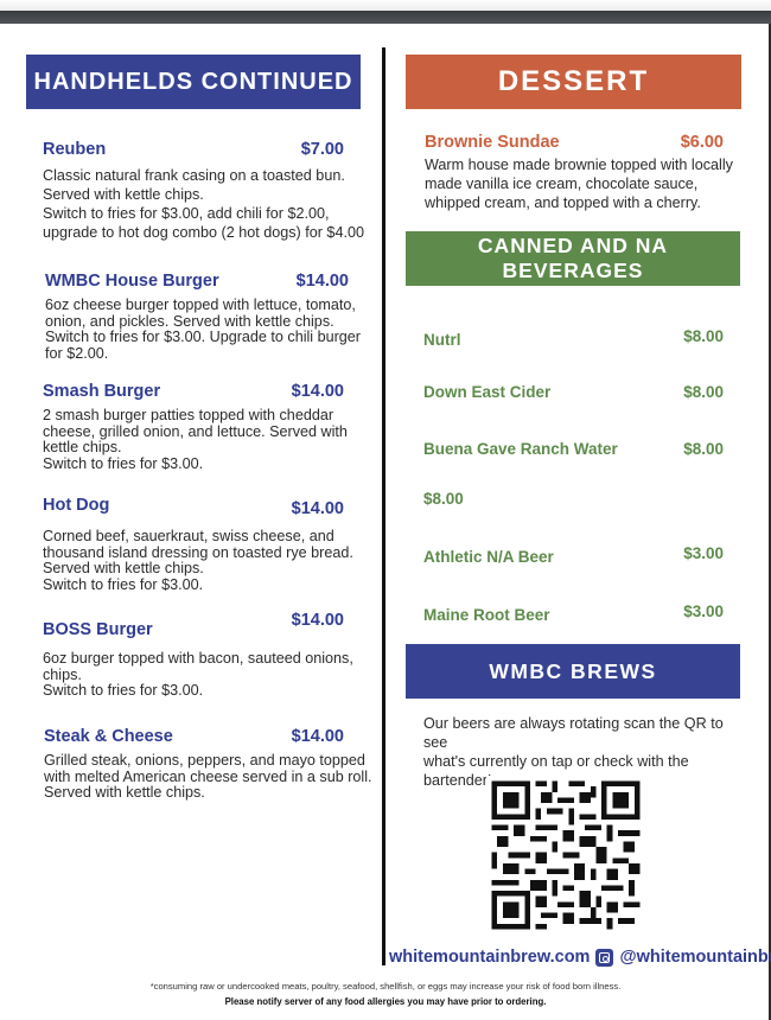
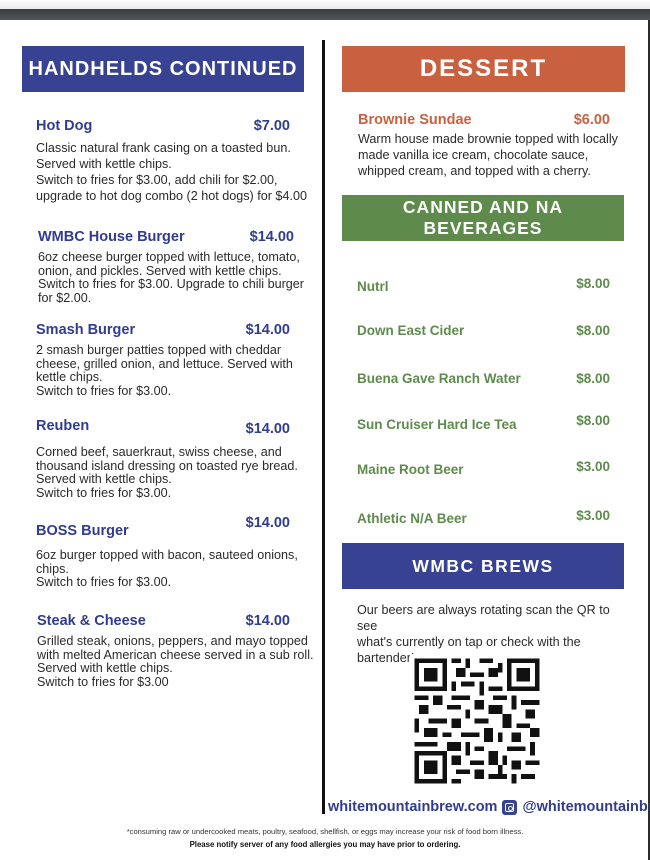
  HANDHELDS CONTINUED
- Reuben
+ Hot Dog
  $7.00
  Classic natural frank casing on a toasted bun.
  Served with kettle chips.
  Switch to fries for $3.00, add chili for $2.00,
  upgrade to hot dog combo (2 hot dogs) for $4.00
  WMBC House Burger
  $14.00
  6oz cheese burger topped with lettuce, tomato,
  onion, and pickles. Served with kettle chips.
  Switch to fries for $3.00. Upgrade to chili burger
  for $2.00.
  Smash Burger
  $14.00
  2 smash burger patties topped with cheddar
  cheese, grilled onion, and lettuce. Served with
  kettle chips.
  Switch to fries for $3.00.
- Hot Dog
+ Reuben
  $14.00
  Corned beef, sauerkraut, swiss cheese, and
  thousand island dressing on toasted rye bread.
  Served with kettle chips.
  Switch to fries for $3.00.
  BOSS Burger
  $14.00
  6oz burger topped with bacon, sauteed onions,
  chips.
  Switch to fries for $3.00.
  Steak & Cheese
  $14.00
  Grilled steak, onions, peppers, and mayo topped
  with melted American cheese served in a sub roll.
  Served with kettle chips.
+ Switch to fries for $3.00
  DESSERT
  Brownie Sundae
  $6.00
  Warm house made brownie topped with locally
  made vanilla ice cream, chocolate sauce,
  whipped cream, and topped with a cherry.
  CANNED AND NA BEVERAGES
  Nutrl
  $8.00
  Down East Cider
  $8.00
  Buena Gave Ranch Water
  $8.00
+ Sun Cruiser Hard Ice Tea
  $8.00
- Athletic N/A Beer
+ Maine Root Beer
  $3.00
- Maine Root Beer
+ Athletic N/A Beer
  $3.00
  WMBC BREWS
  Our beers are always rotating scan the QR to see
  what's currently on tap or check with the
  bartender
  whitemountainbrew.com
  @whitemountainb
  *consuming raw or undercooked meats, poultry, seafood, shellfish, or eggs may increase your risk of food born illness.
  Please notify server of any food allergies you may have prior to ordering.
